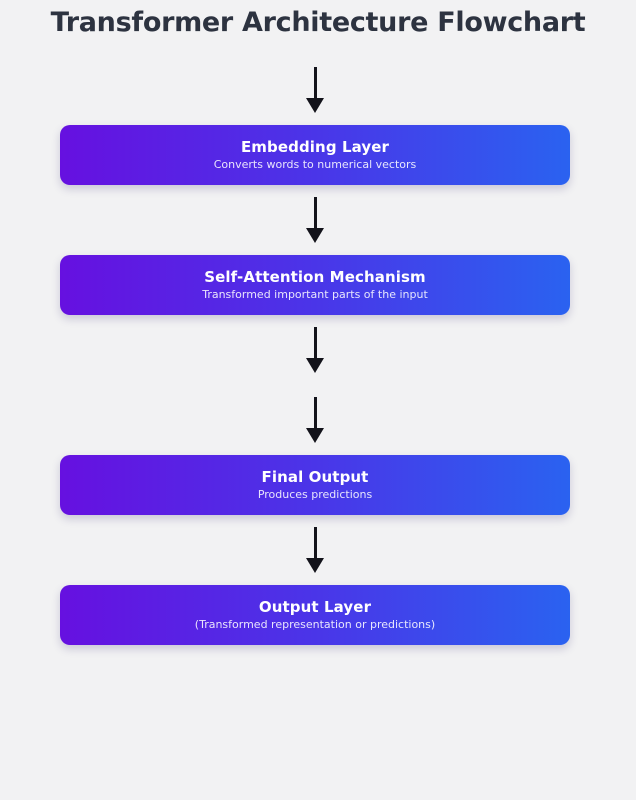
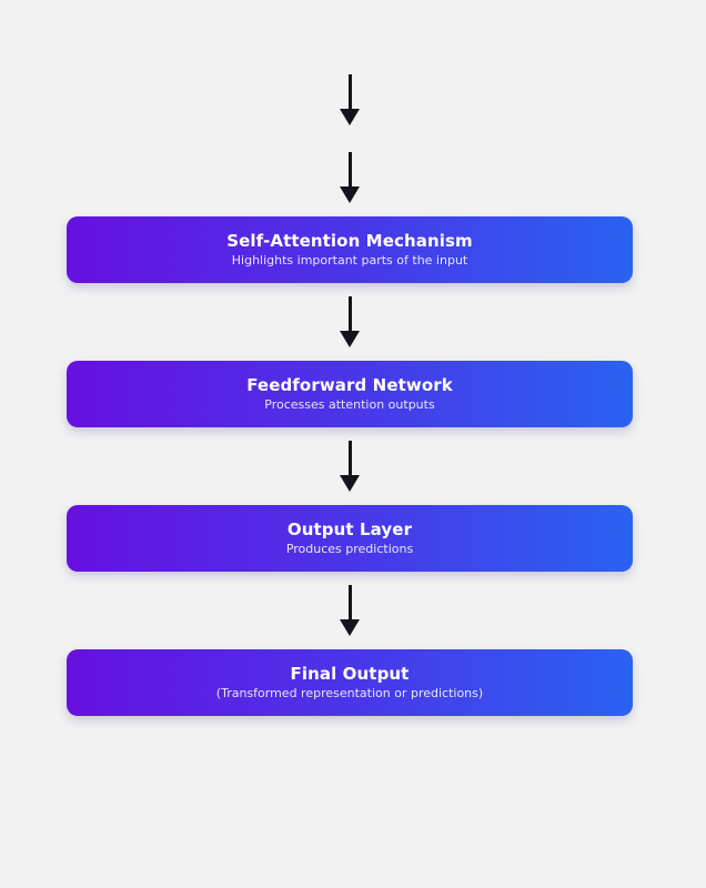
- Transformer Architecture Flowchart
- Embedding Layer
- Converts words to numerical vectors
  Self-Attention Mechanism
- Transformed important parts of the input
+ Highlights important parts of the input
+ Feedforward Network
+ Processes attention outputs
- Final Output
+ Output Layer
  Produces predictions
- Output Layer
+ Final Output
  (Transformed representation or predictions)
